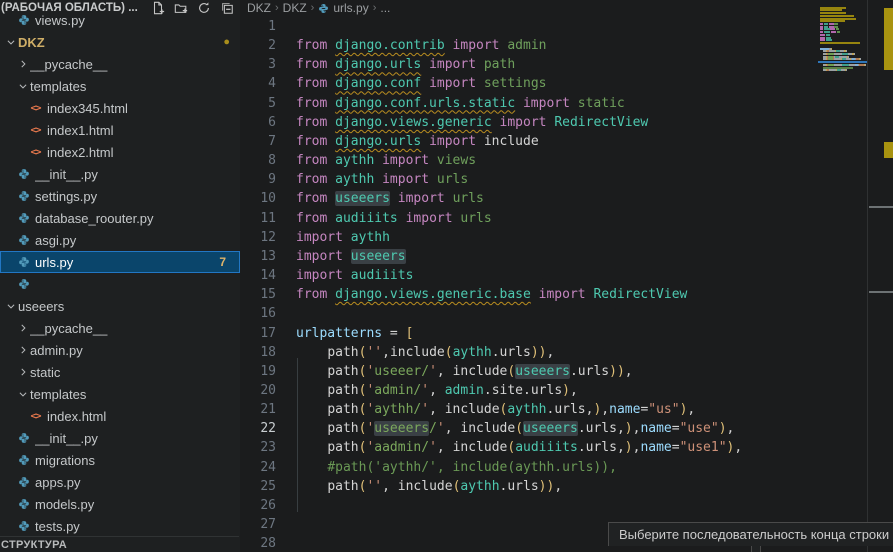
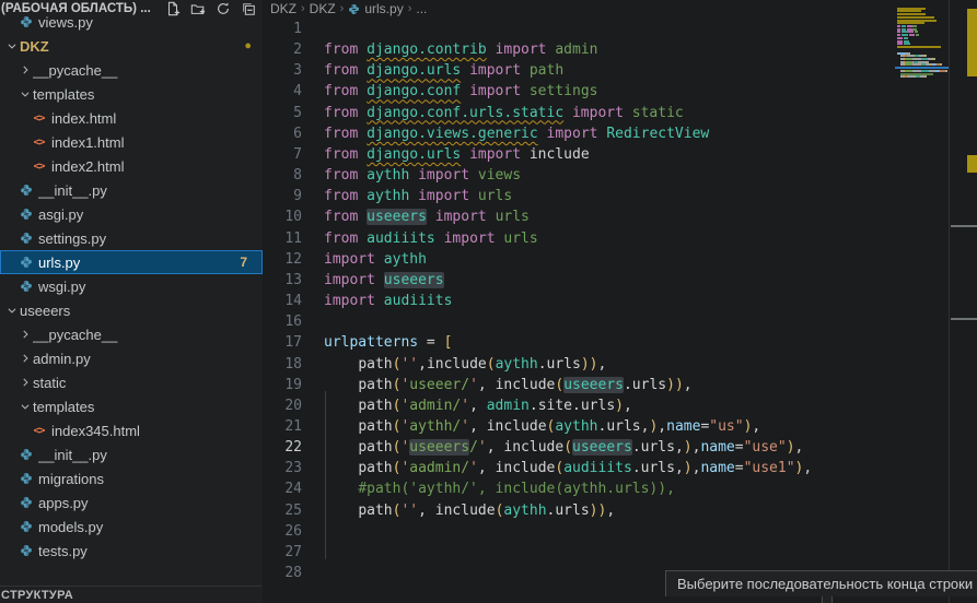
  views.py
  DKZ
  ●
  __pycache__
  templates
  <>
- index345.html
+ index.html
  <>
  index1.html
  <>
  index2.html
  __init__.py
- settings.py
+ asgi.py
- database_roouter.py
- asgi.py
+ settings.py
  urls.py
  7
+ wsgi.py
  useeers
  __pycache__
  admin.py
  static
  templates
  <>
- index.html
+ index345.html
  __init__.py
  migrations
  apps.py
  models.py
  tests.py
  (РАБОЧАЯ ОБЛАСТЬ) ...
  СТРУКТУРА
  DKZ
  ›
  DKZ
  ›
  urls.py
  ›
  ...
  1
  2
  from django.contrib import admin
  3
  from django.urls import path
  4
  from django.conf import settings
  5
  from django.conf.urls.static import static
  6
  from django.views.generic import RedirectView
  7
  from django.urls import include
  8
  from aythh import views
  9
  from aythh import urls
  10
  from useeers import urls
  11
  from audiiits import urls
  12
  import aythh
  13
  import useeers
  14
  import audiiits
- 15
- from django.views.generic.base import RedirectView
  16
  17
  urlpatterns = [
  18
  path('',include(aythh.urls)),
  19
  path('useeer/', include(useeers.urls)),
  20
  path('admin/', admin.site.urls),
  21
  path('aythh/', include(aythh.urls,),name="us"),
  22
  path('useeers/', include(useeers.urls,),name="use"),
  23
  path('aadmin/', include(audiiits.urls,),name="use1"),
  24
  #path('aythh/', include(aythh.urls)),
  25
  path('', include(aythh.urls)),
  26
  27
  28
  Выберите последовательность конца строки
